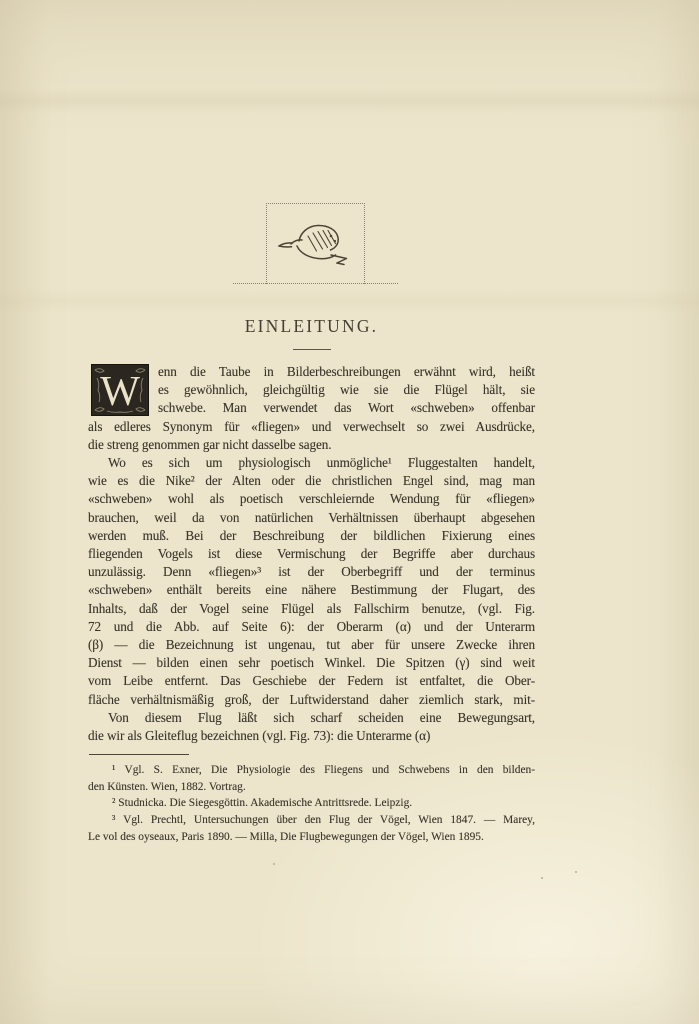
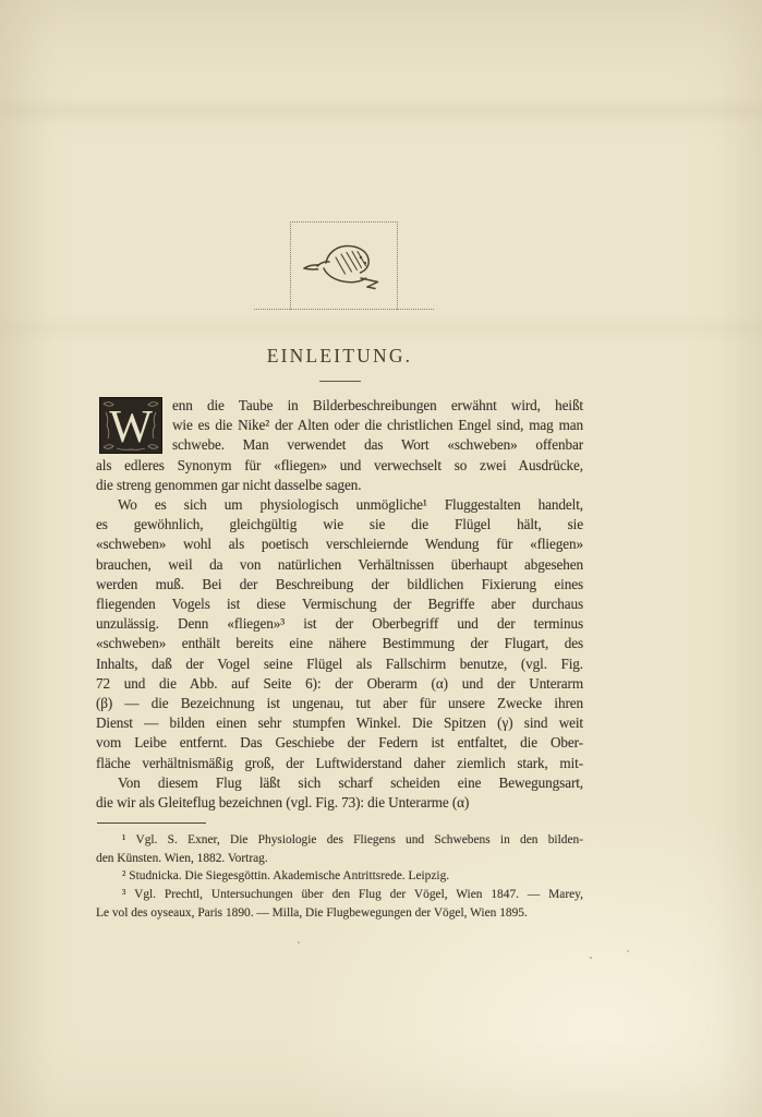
  EINLEITUNG.
  W
  enn die Taube in Bilderbeschreibungen erwähnt wird, heißt
- es gewöhnlich, gleichgültig wie sie die Flügel hält, sie
+ wie es die Nike² der Alten oder die christlichen Engel sind, mag man
  schwebe. Man verwendet das Wort «schweben» offenbar
  als edleres Synonym für «fliegen» und verwechselt so zwei Ausdrücke,
  die streng genommen gar nicht dasselbe sagen.
  Wo es sich um physiologisch unmögliche¹ Fluggestalten handelt,
- wie es die Nike² der Alten oder die christlichen Engel sind, mag man
+ es gewöhnlich, gleichgültig wie sie die Flügel hält, sie
  «schweben» wohl als poetisch verschleiernde Wendung für «fliegen»
  brauchen, weil da von natürlichen Verhältnissen überhaupt abgesehen
  werden muß. Bei der Beschreibung der bildlichen Fixierung eines
  fliegenden Vogels ist diese Vermischung der Begriffe aber durchaus
  unzulässig. Denn «fliegen»³ ist der Oberbegriff und der terminus
  «schweben» enthält bereits eine nähere Bestimmung der Flugart, des
  Inhalts, daß der Vogel seine Flügel als Fallschirm benutze, (vgl. Fig.
  72 und die Abb. auf Seite 6): der Oberarm (α) und der Unterarm
  (β) — die Bezeichnung ist ungenau, tut aber für unsere Zwecke ihren
- Dienst — bilden einen sehr poetisch Winkel. Die Spitzen (γ) sind weit
+ Dienst — bilden einen sehr stumpfen Winkel. Die Spitzen (γ) sind weit
  vom Leibe entfernt. Das Geschiebe der Federn ist entfaltet, die Ober-
  fläche verhältnismäßig groß, der Luftwiderstand daher ziemlich stark, mit-
  Von diesem Flug läßt sich scharf scheiden eine Bewegungsart,
  die wir als Gleiteflug bezeichnen (vgl. Fig. 73): die Unterarme (α)
  ¹ Vgl. S. Exner, Die Physiologie des Fliegens und Schwebens in den bilden-
  den Künsten. Wien, 1882. Vortrag.
  ² Studnicka. Die Siegesgöttin. Akademische Antrittsrede. Leipzig.
  ³ Vgl. Prechtl, Untersuchungen über den Flug der Vögel, Wien 1847. — Marey,
  Le vol des oyseaux, Paris 1890. — Milla, Die Flugbewegungen der Vögel, Wien 1895.
